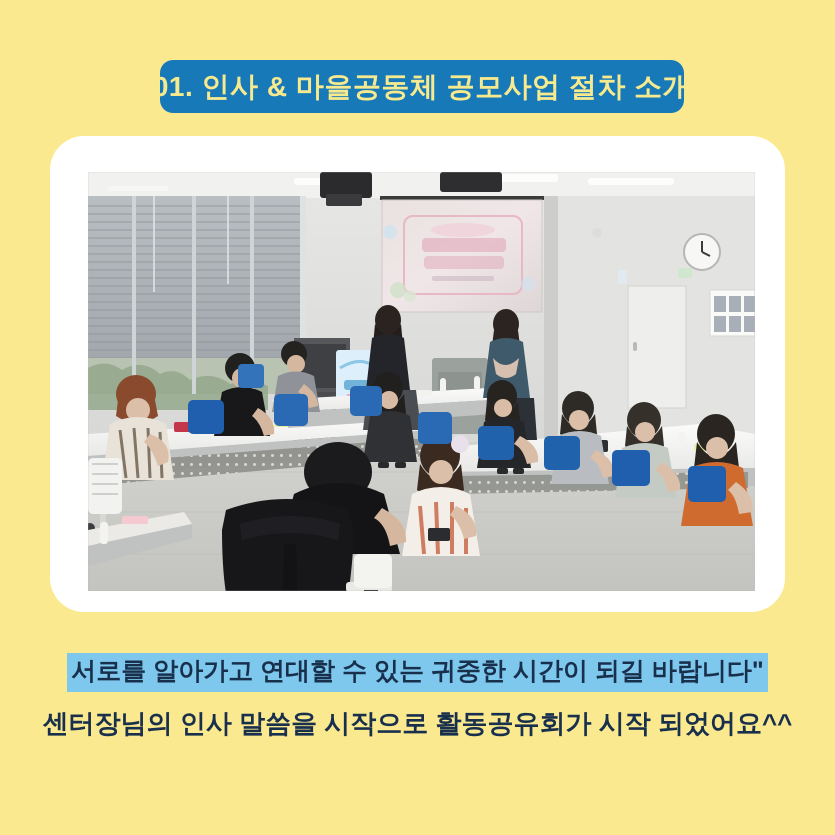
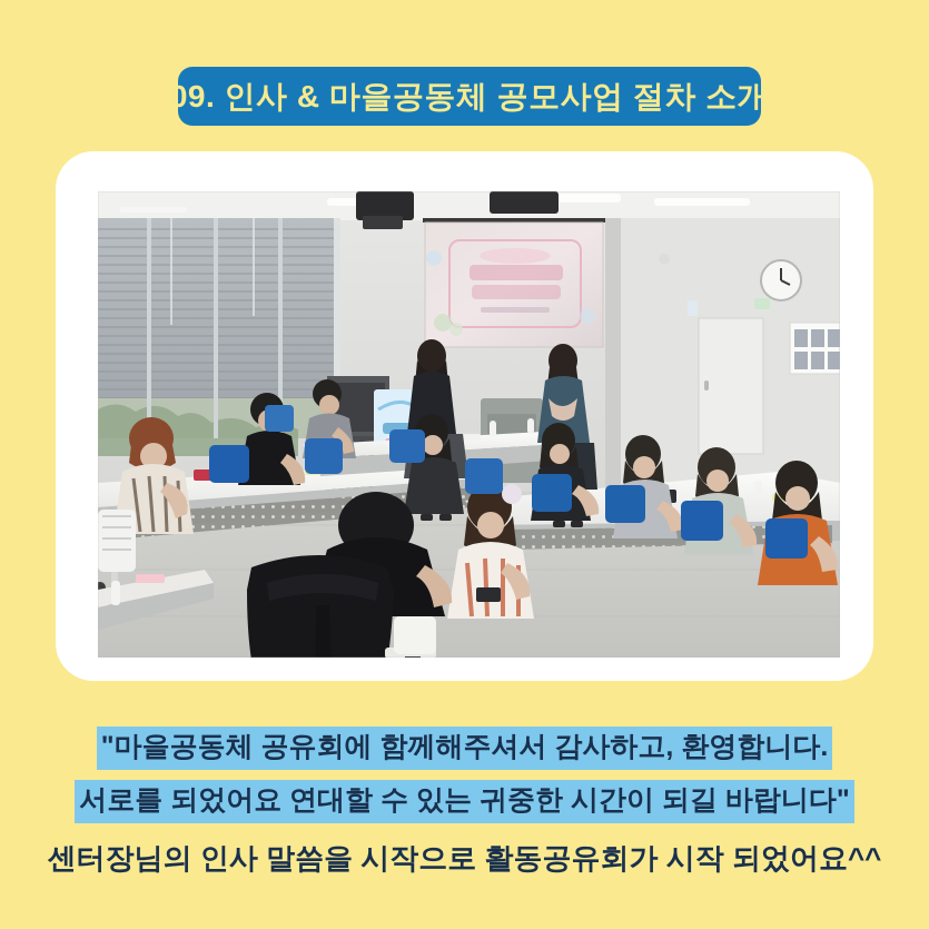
- 01. 인사 & 마을공동체 공모사업 절차 소개
+ 09. 인사 & 마을공동체 공모사업 절차 소개
+ "마을공동체 공유회에 함께해주셔서 감사하고, 환영합니다.
- 서로를 알아가고 연대할 수 있는 귀중한 시간이 되길 바랍니다"
+ 서로를 되었어요 연대할 수 있는 귀중한 시간이 되길 바랍니다"
  센터장님의 인사 말씀을 시작으로 활동공유회가 시작 되었어요^^
